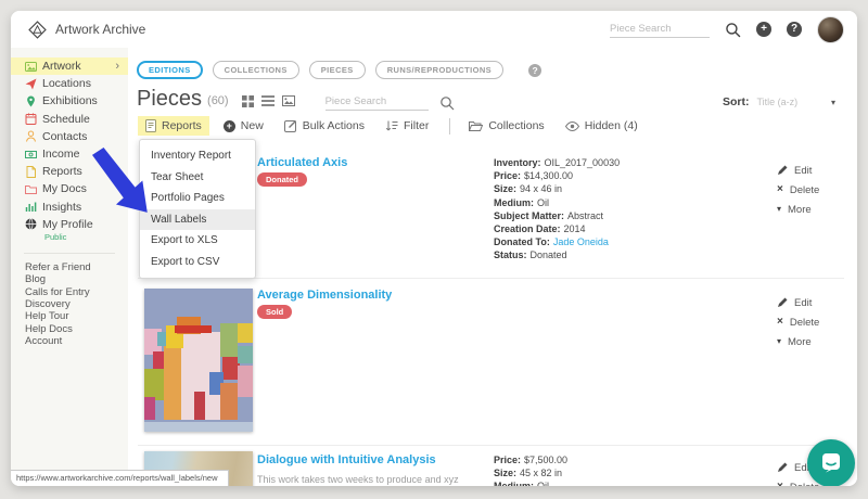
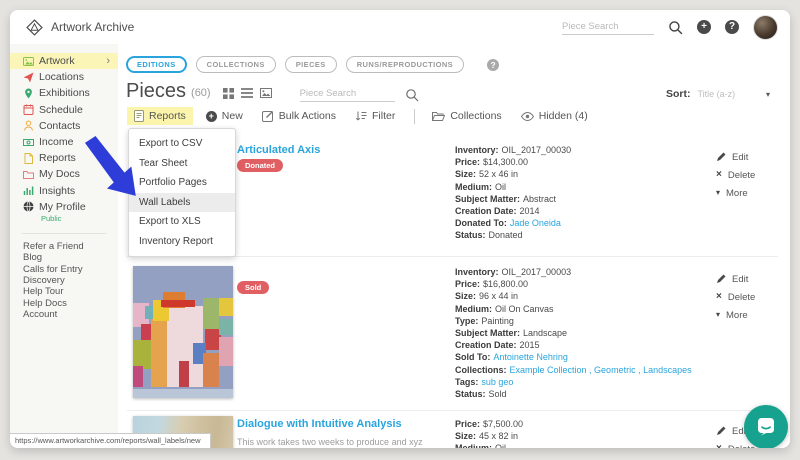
  Artwork Archive
  Piece Search
  +
  ?
  Artwork
  ›
  Locations
  Exhibitions
  Schedule
  Contacts
  Income
  Reports
  My Docs
  Insights
  My Profile
  Public
  Refer a Friend
  Blog
  Calls for Entry
  Discovery
  Help Tour
  Help Docs
  Account
  EDITIONS
  COLLECTIONS
  PIECES
  RUNS/REPRODUCTIONS
  ?
  Pieces
  (60)
  Piece Search
  Sort:
  Title (a-z)
  ▾
  Reports
  +
  New
  Bulk Actions
  Filter
  Collections
  Hidden (4)
  Articulated Axis
  Donated
  Inventory: OIL_2017_00030
  Price: $14,300.00
- Size: 94 x 46 in
+ Size: 52 x 46 in
  Medium: Oil
  Subject Matter: Abstract
  Creation Date: 2014
  Donated To: Jade Oneida
  Status: Donated
  Edit
  ×
  Delete
  ▾
  More
- Average Dimensionality
  Sold
+ Inventory: OIL_2017_00003
+ Price: $16,800.00
+ Size: 96 x 44 in
+ Medium: Oil On Canvas
+ Type: Painting
+ Subject Matter: Landscape
+ Creation Date: 2015
+ Sold To: Antoinette Nehring
+ Collections: Example Collection , Geometric , Landscapes
+ Tags: sub geo
+ Status: Sold
  Edit
  ×
  Delete
  ▾
  More
  Dialogue with Intuitive Analysis
  This work takes two weeks to produce and xyz
  Price: $7,500.00
  Size: 45 x 82 in
- Inventory Report
+ Export to CSV
  Tear Sheet
  Portfolio Pages
  Wall Labels
  Export to XLS
- Export to CSV
+ Inventory Report
  https://www.artworkarchive.com/reports/wall_labels/new
